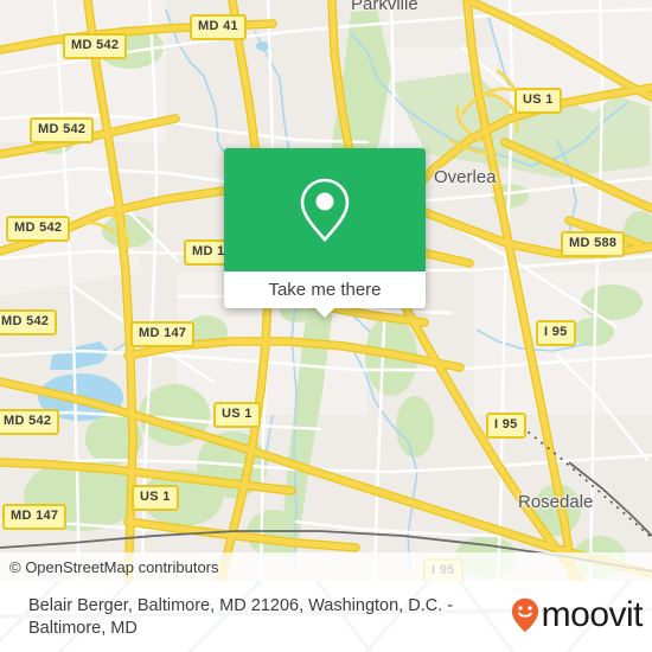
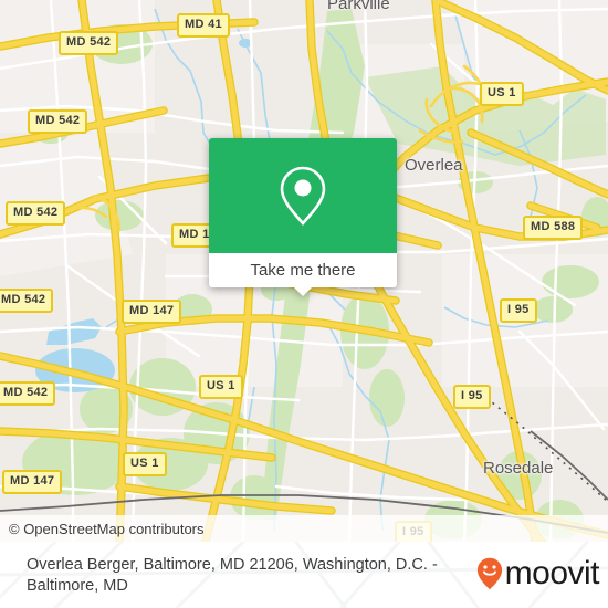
  Parkville
  Overlea
  Rosedale
  MD 41
  MD 542
  US 1
  MD 542
  MD 542
  MD 588
  MD 542
  MD 147
  I 95
  US 1
  I 95
  MD 147
  US 1
  I 95
  MD 542
  Take me there
  © OpenStreetMap contributors
- Belair Berger, Baltimore, MD 21206, Washington, D.C. - Baltimore, MD
+ Overlea Berger, Baltimore, MD 21206, Washington, D.C. - Baltimore, MD
  moovit
